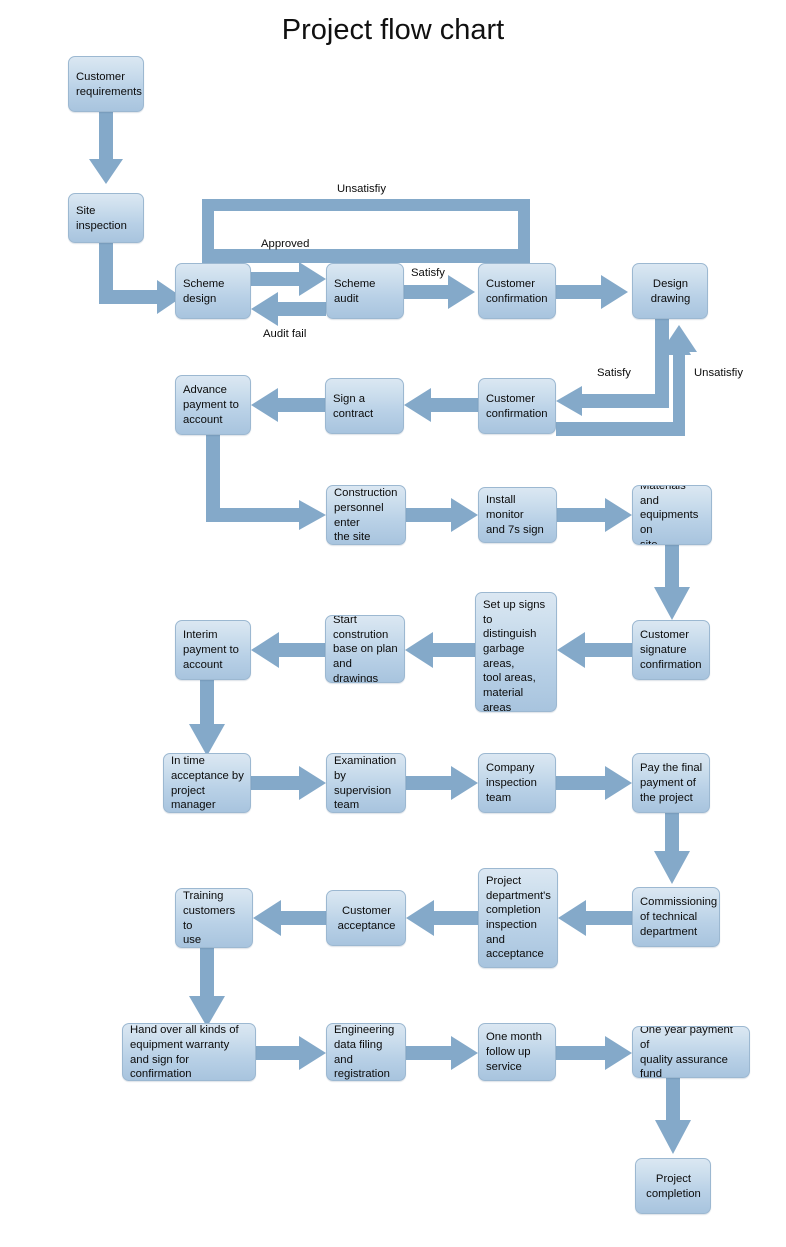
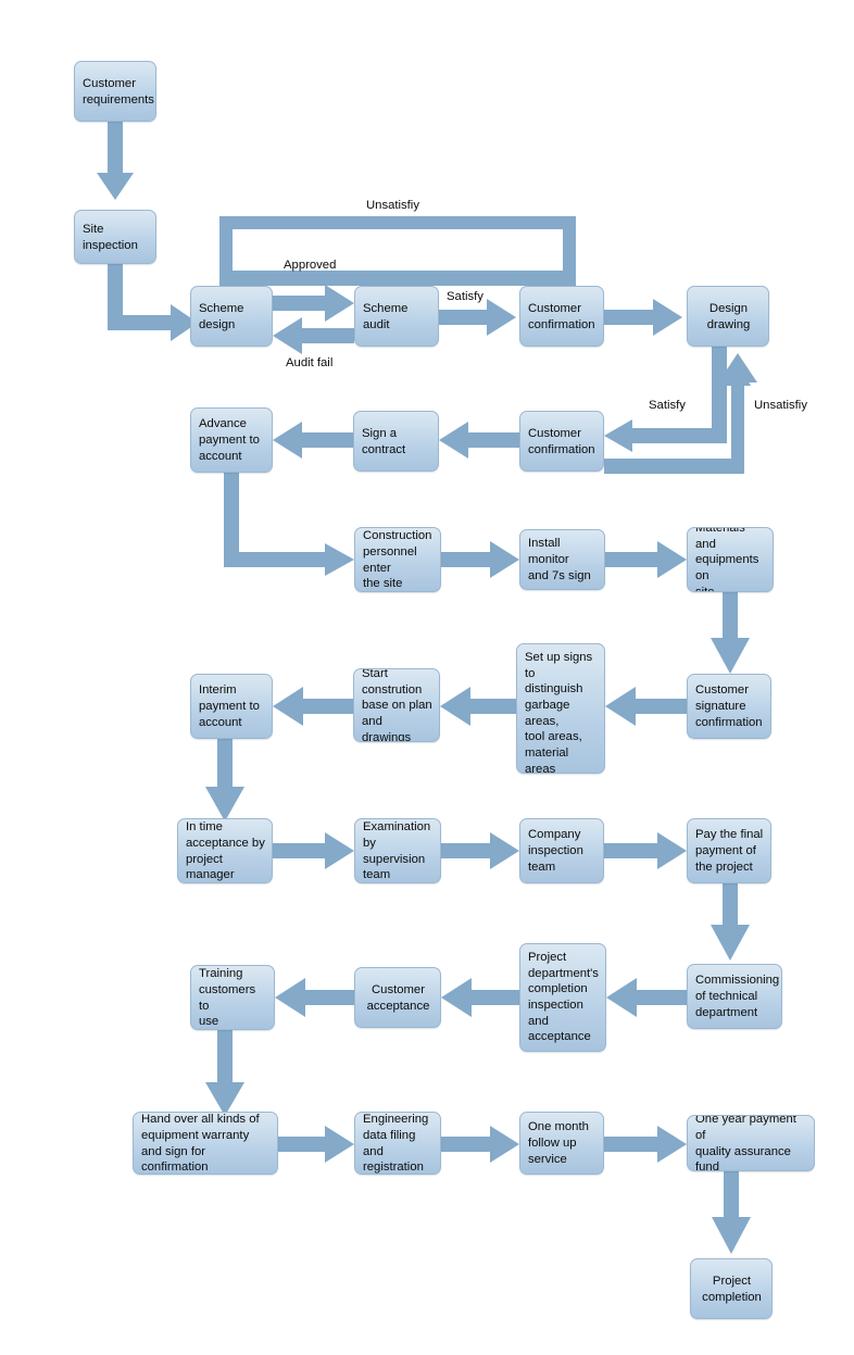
- Project flow chart
  Customer
  requirements
  Site inspection
  Scheme
  design
  Scheme audit
  Customer
  confirmation
  Design
  drawing
  Customer
  confirmation
  Sign a contract
  Advance
  payment to
  account
  Construction
  personnel enter
  the site
  Install monitor
  and 7s sign
  Materials and
  equipments on
  Customer
  signature
  confirmation
  Set up signs to
  distinguish
  garbage areas,
  tool areas,
  material areas
  Start
  constrution
  base on plan
  and drawings
  Interim
  payment to
  account
  In time
  acceptance by
  project manager
  Examination by
  supervision
  team
  Company
  inspection
  team
  Pay the final
  payment of
  the project
  Commissioning
  of technical
  department
  Project
  department's
  completion
  inspection
  and
  acceptance
  Customer
  acceptance
  Training
  customers to
  use
  Hand over all kinds of
  equipment warranty
  and sign for confirmation
  Engineering
  data filing and
  registration
  One month
  follow up
  service
  One year payment of
  quality assurance fund
  Project
  completion
  Unsatisfiy
  Approved
  Satisfy
  Audit fail
  Satisfy
  Unsatisfiy
